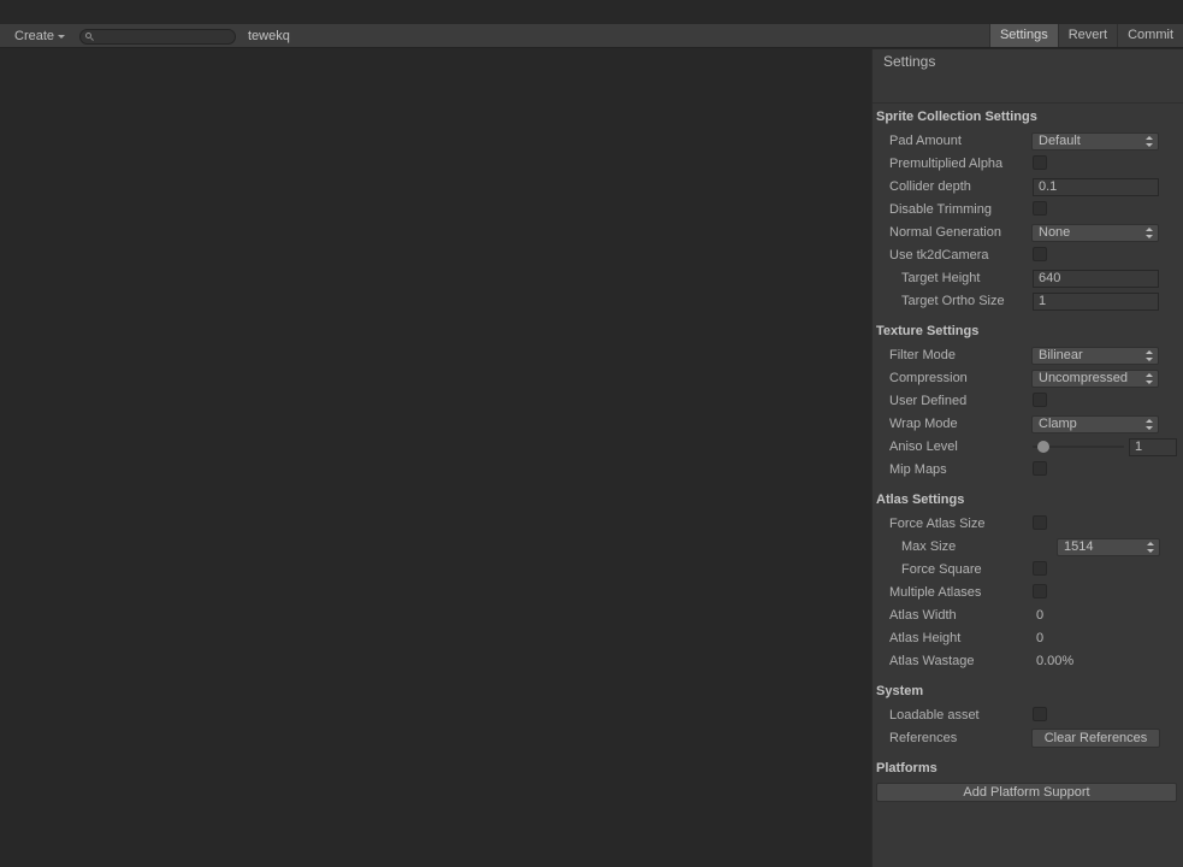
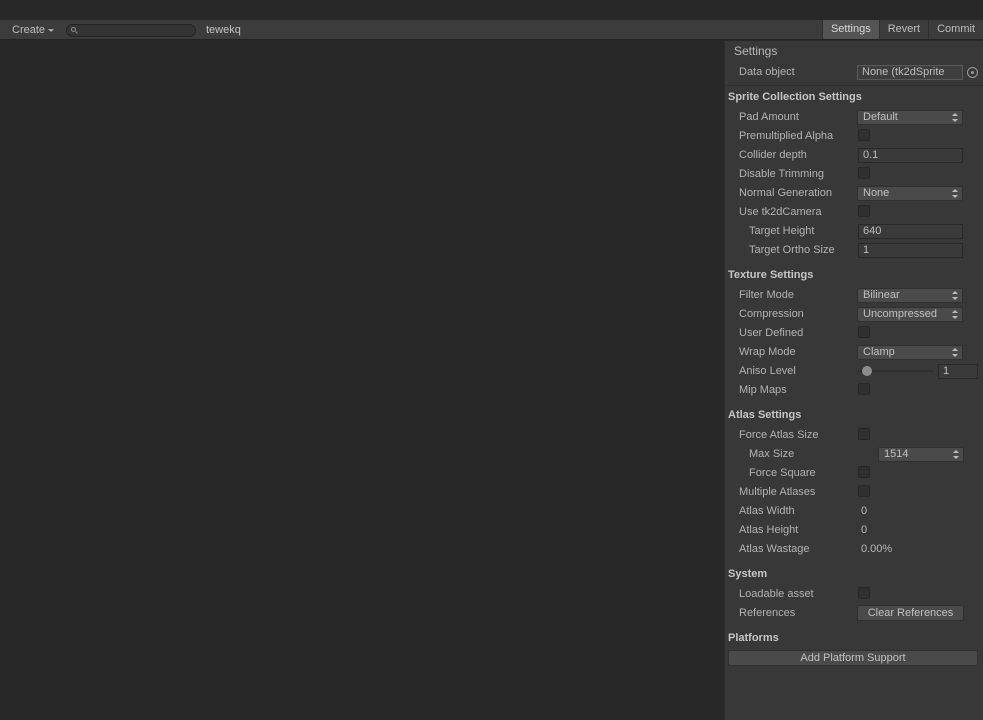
  Create
  tewekq
  Settings
  Revert
  Commit
  Settings
+ Data object
+ None (tk2dSprite
  Sprite Collection Settings
  Pad Amount
  Default
  Premultiplied Alpha
  Collider depth
  0.1
  Disable Trimming
  Normal Generation
  None
  Use tk2dCamera
  Target Height
  640
  Target Ortho Size
  1
  Texture Settings
  Filter Mode
  Bilinear
  Compression
  Uncompressed
  User Defined
  Wrap Mode
  Clamp
  Aniso Level
  1
  Mip Maps
  Atlas Settings
  Force Atlas Size
  Max Size
  1514
  Force Square
  Multiple Atlases
  Atlas Width
  0
  Atlas Height
  0
  Atlas Wastage
  0.00%
  System
  Loadable asset
  References
  Clear References
  Platforms
  Add Platform Support
